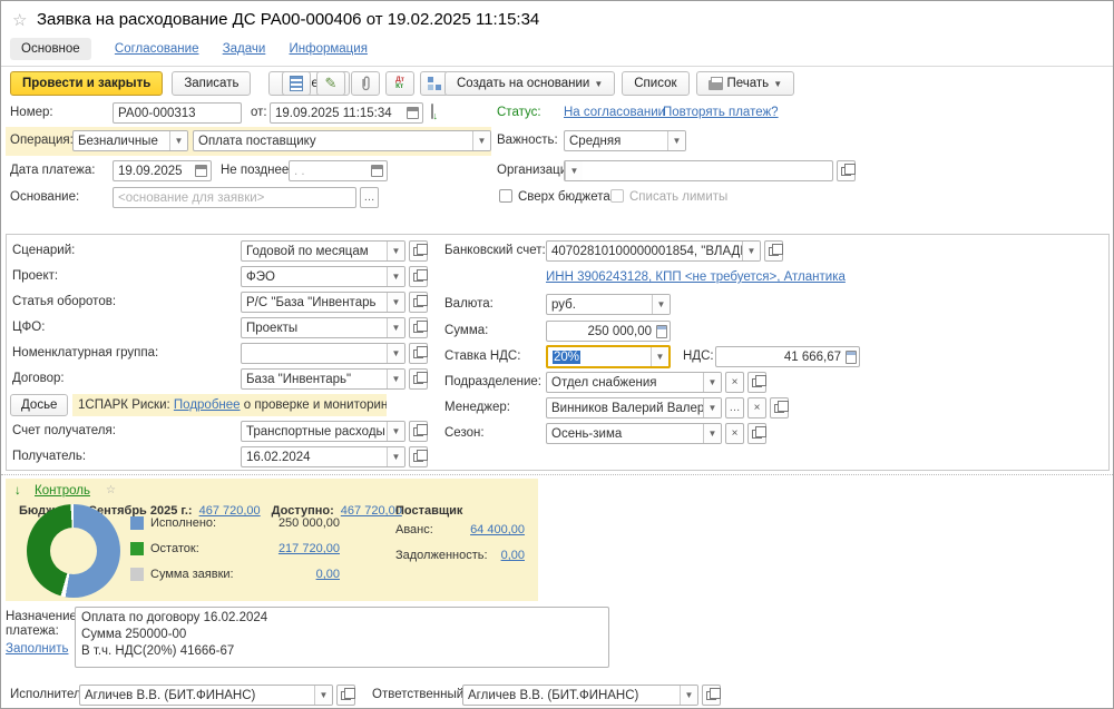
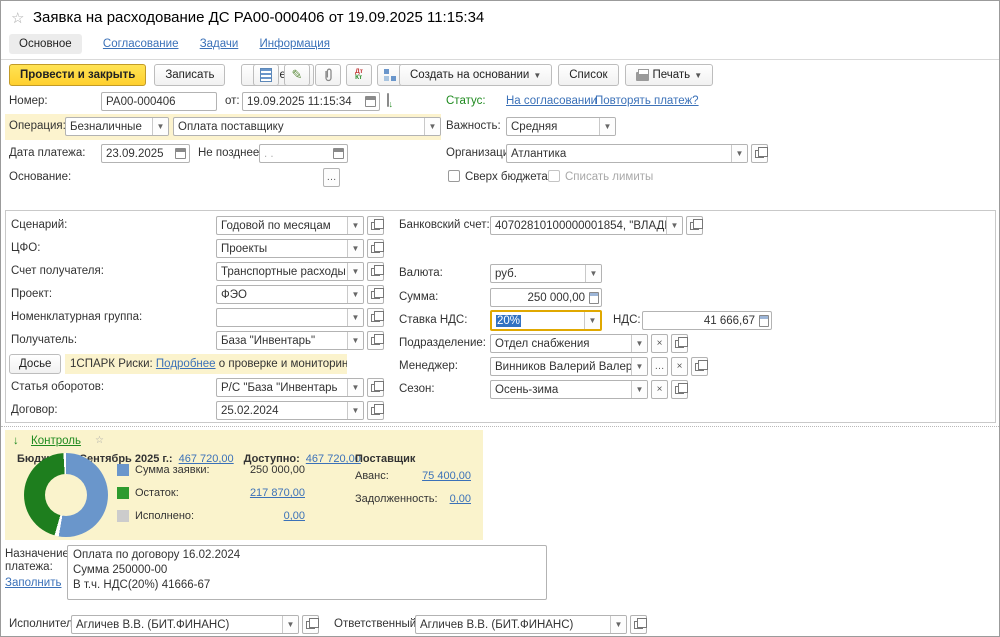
  ☆
- Заявка на расходование ДС РА00-000406 от 19.02.2025 11:15:34
+ Заявка на расходование ДС РА00-000406 от 19.09.2025 11:15:34
  Основное Согласование Задачи Информация
  Провести и закрыть
  Записать
  ✎
  Создать на основании
  ▼
  Список
  Печать
  ▼
  Номер:
- РА00-000313
+ РА00-000406
  от:
  19.09.2025 11:15:34
  ↓
  Статус:
  На согласовании
  Повторять платеж?
  Операция
  Безналичные
  ▼
  Оплата поставщику
  ▼
  Важность:
  Средняя
  ▼
  Дата платежа:
- 19.09.2025
+ 23.09.2025
  Не позднее
  . .
  Организац
+ Атлантика
  ▼
  Основание:
- <основание для заявки>
  …
  Сверх бюджета
  Списать лимиты
  Сценарий:
  Годовой по месяцам
  ▼
- Проект:
+ ЦФО:
- ФЭО
+ Проекты
  ▼
- Статья оборотов:
+ Счет получателя:
- Р/С "База "Инвентарь
+ Транспортные расходы
  ▼
- ЦФО:
+ Проект:
- Проекты
+ ФЭО
  ▼
  Номенклатурная группа:
  ▼
- Договор:
+ Получатель:
  База "Инвентарь"
  ▼
  Досье
  1СПАРК Риски:
  Подробнее
  о проверке и мониторин
- Счет получателя:
+ Статья оборотов:
- Транспортные расходы
+ Р/С "База "Инвентарь
  ▼
- Получатель:
+ Договор:
- 16.02.2024
+ 25.02.2024
  ▼
  Банковский счет:
  ▼
- ИНН 3906243128, КПП <не требуется>, Атлантика
  Валюта:
  руб.
  ▼
  Сумма:
  250 000,00
  Ставка НДС:
  20%
  ▼
  НДС:
  41 666,67
  Подразделение:
  Отдел снабжения
  ▼
  ×
  Менеджер:
  Винников Валерий Валер
  ▼
  …
  ×
  Сезон:
  Осень-зима
  ▼
  ×
  ↓
  Контроль
  ☆
  Бюдентябрь 2025 г.:
  467 720,00
  Доступно:
  467 720,00
  Поставщик
- Исполнено:
+ Сумма заявки:
  250 000,00
  Остаток:
- 217 720,00
+ 217 870,00
- Сумма заявки:
+ Исполнено:
  0,00
  Аванс:
- 64 400,00
+ 75 400,00
  Задолженность:
  0,00
  Назначение платежа:
  Заполнить
  Оплата по договору 16.02.2024
  Сумма 250000-00
  В т.ч. НДС(20%) 41666-67
  Исполнител
  Агличев В.В. (БИТ.ФИНАНС)
  ▼
  Ответственный
  Агличев В.В. (БИТ.ФИНАНС)
  ▼
